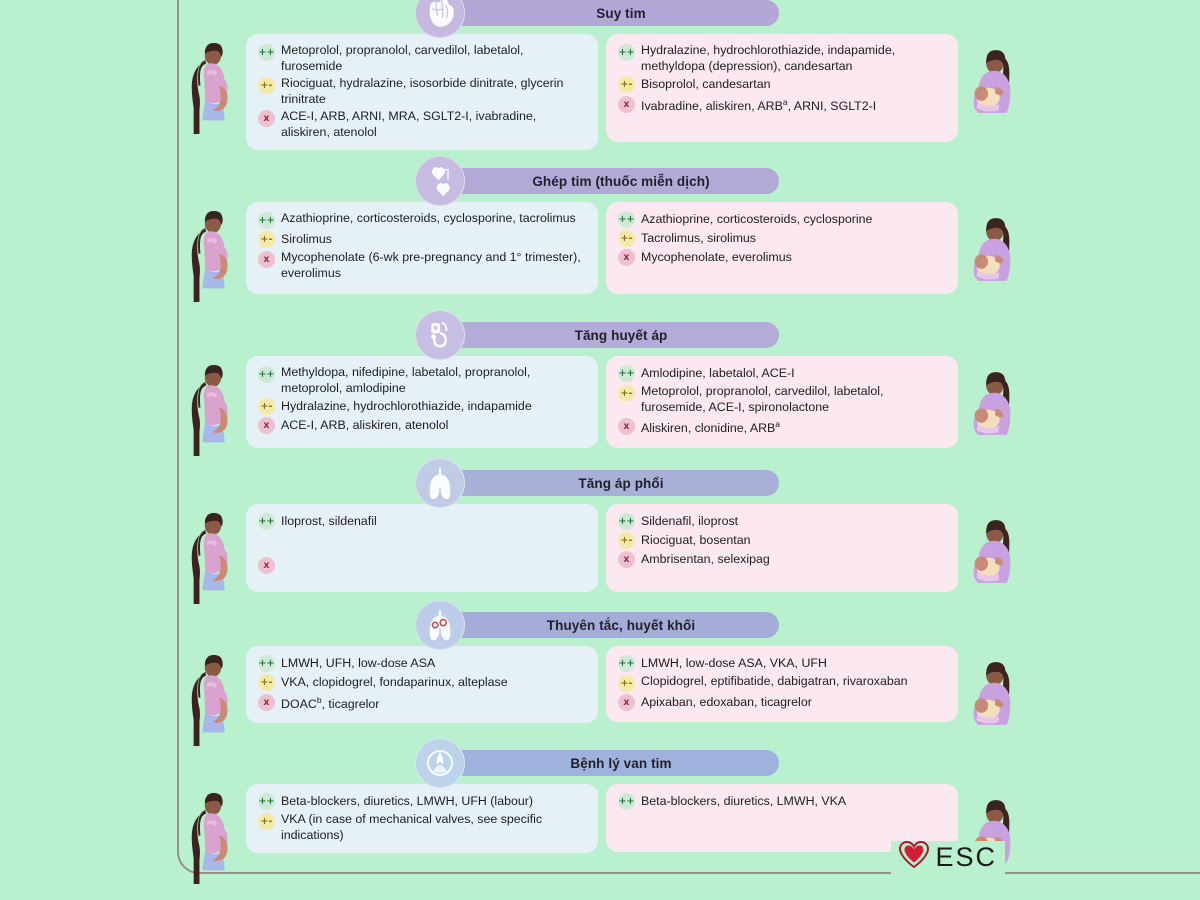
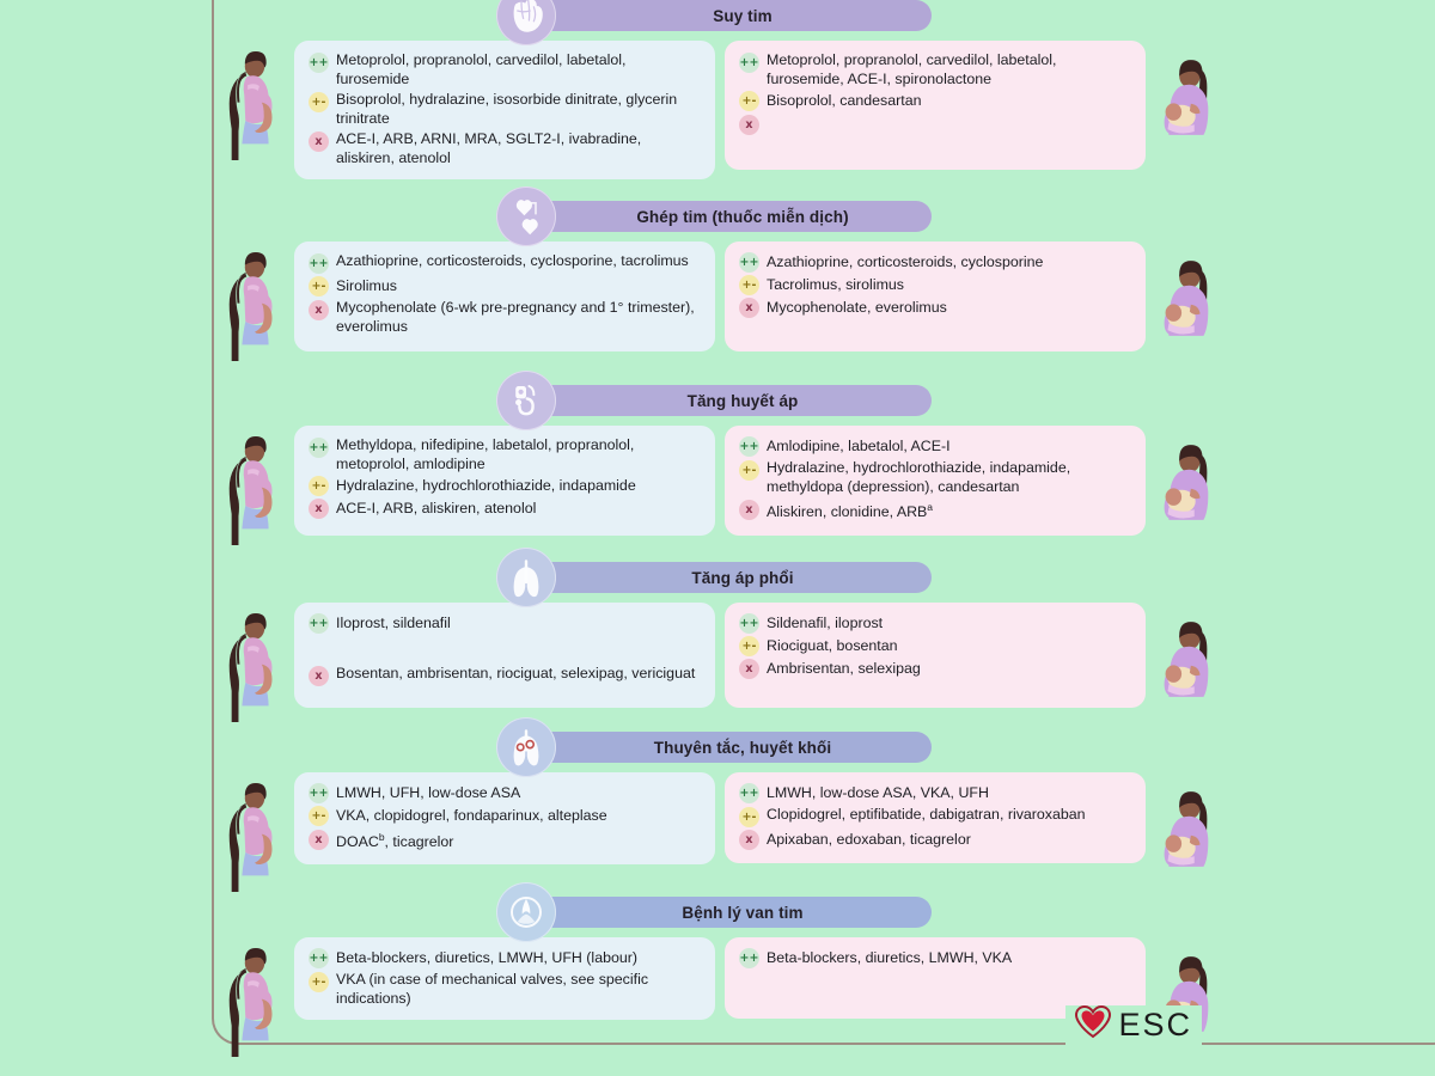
  Suy tim
  ++
  Metoprolol, propranolol, carvedilol, labetalol, furosemide
  +-
- Riociguat, hydralazine, isosorbide dinitrate, glycerin trinitrate
+ Bisoprolol, hydralazine, isosorbide dinitrate, glycerin trinitrate
  x
  ACE-I, ARB, ARNI, MRA, SGLT2-I, ivabradine, aliskiren, atenolol
  ++
- Hydralazine, hydrochlorothiazide, indapamide, methyldopa (depression), candesartan
+ Metoprolol, propranolol, carvedilol, labetalol, furosemide, ACE-I, spironolactone
  +-
  Bisoprolol, candesartan
  x
- Ivabradine, aliskiren, ARBa, ARNI, SGLT2-I
  Ghép tim (thuốc miễn dịch)
  ++
  Azathioprine, corticosteroids, cyclosporine, tacrolimus
  +-
  Sirolimus
  x
  Mycophenolate (6-wk pre-pregnancy and 1° trimester), everolimus
  ++
  Azathioprine, corticosteroids, cyclosporine
  +-
  Tacrolimus, sirolimus
  x
  Mycophenolate, everolimus
  Tăng huyết áp
  ++
  Methyldopa, nifedipine, labetalol, propranolol, metoprolol, amlodipine
  +-
  Hydralazine, hydrochlorothiazide, indapamide
  x
  ACE-I, ARB, aliskiren, atenolol
  ++
  Amlodipine, labetalol, ACE-I
  +-
- Metoprolol, propranolol, carvedilol, labetalol, furosemide, ACE-I, spironolactone
+ Hydralazine, hydrochlorothiazide, indapamide, methyldopa (depression), candesartan
  x
  Aliskiren, clonidine, ARBa
  Tăng áp phổi
  ++
  Iloprost, sildenafil
  x
+ Bosentan, ambrisentan, riociguat, selexipag, vericiguat
  ++
  Sildenafil, iloprost
  +-
  Riociguat, bosentan
  x
  Ambrisentan, selexipag
  Thuyên tắc, huyết khối
  ++
  LMWH, UFH, low-dose ASA
  +-
  VKA, clopidogrel, fondaparinux, alteplase
  x
  DOACb, ticagrelor
  ++
  LMWH, low-dose ASA, VKA, UFH
  +-
  Clopidogrel, eptifibatide, dabigatran, rivaroxaban
  x
  Apixaban, edoxaban, ticagrelor
  Bệnh lý van tim
  ++
  Beta-blockers, diuretics, LMWH, UFH (labour)
  +-
  VKA (in case of mechanical valves, see specific indications)
  ++
  Beta-blockers, diuretics, LMWH, VKA
  ESC
